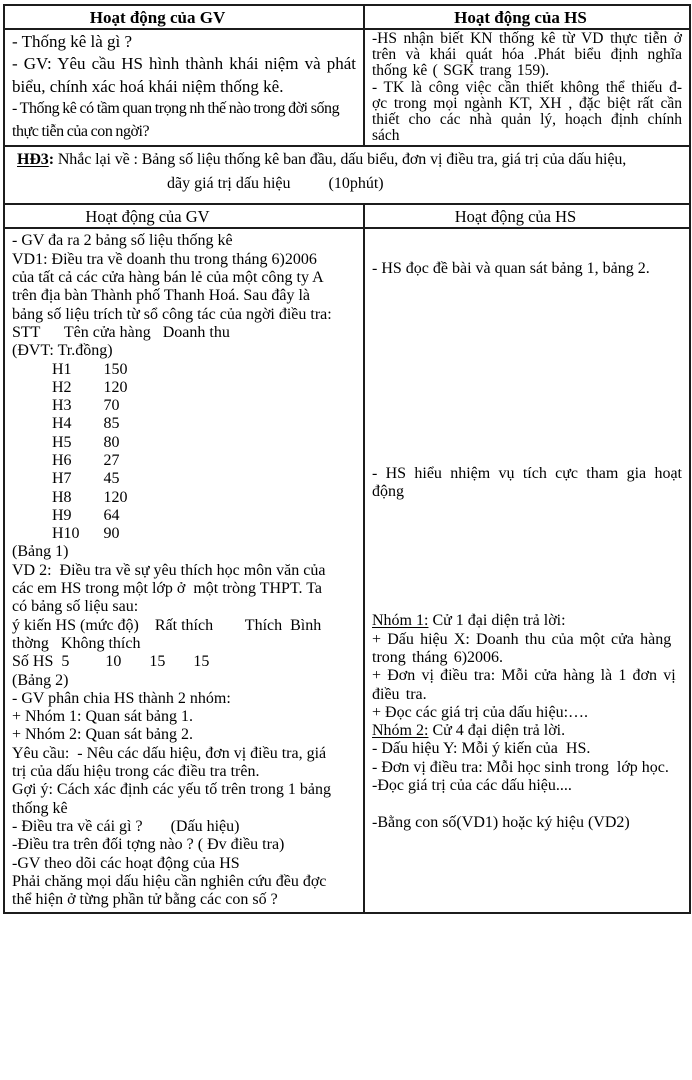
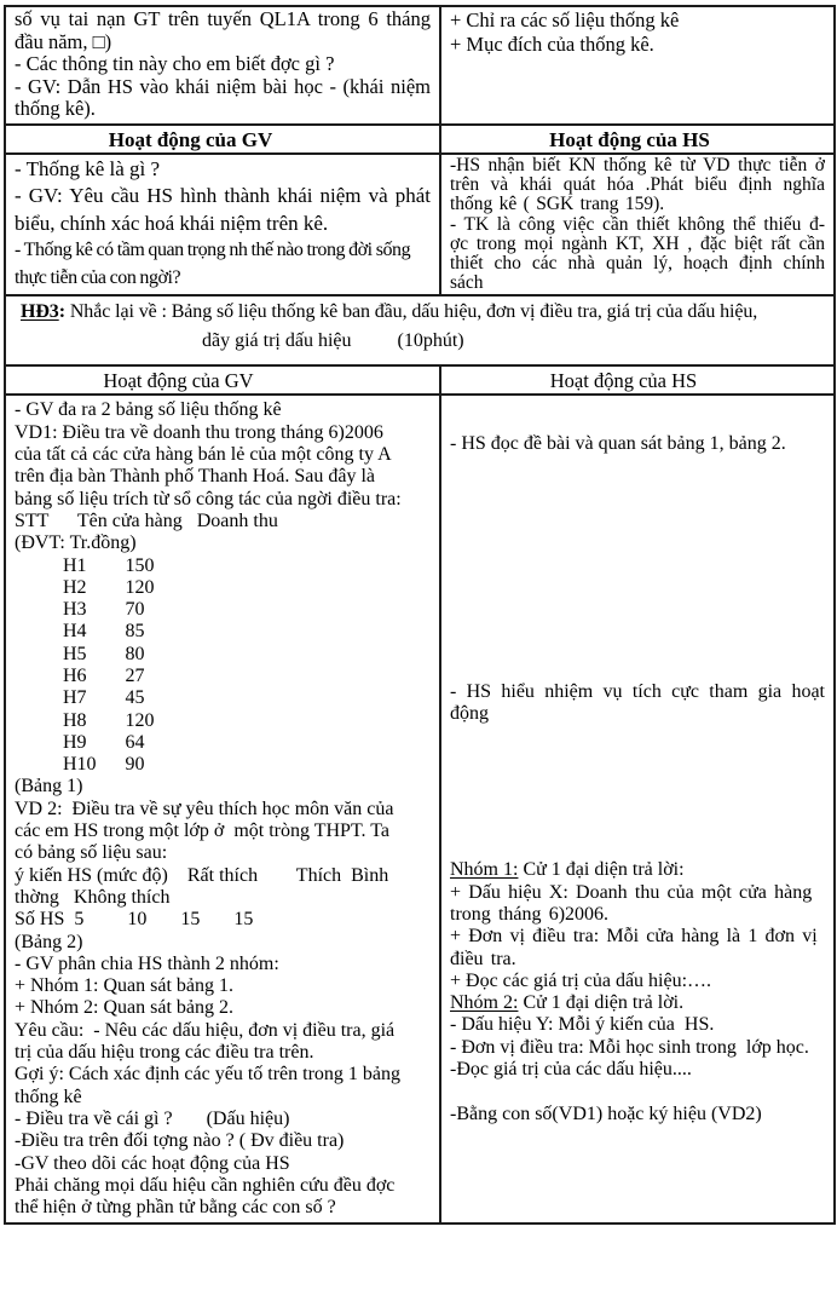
+ số vụ tai nạn GT trên tuyến QL1A trong 6 tháng đầu năm, □) - Các thông tin này cho em biết đợc gì ? - GV: Dẫn HS vào khái niệm bài học - (khái niệm thống kê).	+ Chỉ ra các số liệu thống kê + Mục đích của thống kê.
  Hoạt động của GV	Hoạt động của HS
- - Thống kê là gì ? - GV: Yêu cầu HS hình thành khái niệm và phát biểu, chính xác hoá khái niệm thống kê. - Thống kê có tầm quan trọng nh thế nào trong đời sống thực tiễn của con ngời?	-HS nhận biết KN thống kê từ VD thực tiễn ở trên và khái quát hóa .Phát biểu định nghĩa thống kê ( SGK trang 159). - TK là công việc cần thiết không thể thiếu đ-ợc trong mọi ngành KT, XH , đặc biệt rất cần thiết cho các nhà quản lý, hoạch định chính sách
+ - Thống kê là gì ? - GV: Yêu cầu HS hình thành khái niệm và phát biểu, chính xác hoá khái niệm trên kê. - Thống kê có tầm quan trọng nh thế nào trong đời sống thực tiễn của con ngời?	-HS nhận biết KN thống kê từ VD thực tiễn ở trên và khái quát hóa .Phát biểu định nghĩa thống kê ( SGK trang 159). - TK là công việc cần thiết không thể thiếu đ-ợc trong mọi ngành KT, XH , đặc biệt rất cần thiết cho các nhà quản lý, hoạch định chính sách
- HĐ3: Nhắc lại về : Bảng số liệu thống kê ban đầu, dấu biểu, đơn vị điều tra, giá trị của dấu hiệu, dãy giá trị dấu hiệu (10phút)
+ HĐ3: Nhắc lại về : Bảng số liệu thống kê ban đầu, dấu hiệu, đơn vị điều tra, giá trị của dấu hiệu, dãy giá trị dấu hiệu (10phút)
  Hoạt động của GV	Hoạt động của HS
- - GV đa ra 2 bảng số liệu thống kê VD1: Điều tra về doanh thu trong tháng 6)2006 của tất cả các cửa hàng bán lẻ của một công ty A trên địa bàn Thành phố Thanh Hoá. Sau đây là bảng số liệu trích từ sổ công tác của ngời điều tra: STT Tên cửa hàng Doanh thu (ĐVT: Tr.đồng) H1 150 H2 120 H3 70 H4 85 H5 80 H6 27 H7 45 H8 120 H9 64 H10 90 (Bảng 1) VD 2: Điều tra về sự yêu thích học môn văn của các em HS trong một lớp ở một tròng THPT. Ta có bảng số liệu sau: ý kiến HS (mức độ) Rất thích Thích Bình thờng Không thích Số HS 5 10 15 15 (Bảng 2) - GV phân chia HS thành 2 nhóm: + Nhóm 1: Quan sát bảng 1. + Nhóm 2: Quan sát bảng 2. Yêu cầu: - Nêu các dấu hiệu, đơn vị điều tra, giá trị của dấu hiệu trong các điều tra trên. Gợi ý: Cách xác định các yếu tố trên trong 1 bảng thống kê - Điều tra về cái gì ? (Dấu hiệu) -Điều tra trên đối tợng nào ? ( Đv điều tra) -GV theo dõi các hoạt động của HS Phải chăng mọi dấu hiệu cần nghiên cứu đều đợc thể hiện ở từng phần tử bằng các con số ?	- HS đọc đề bài và quan sát bảng 1, bảng 2. - HS hiểu nhiệm vụ tích cực tham gia hoạt động Nhóm 1: Cử 1 đại diện trả lời: + Dấu hiệu X: Doanh thu của một cửa hàng trong tháng 6)2006. + Đơn vị điều tra: Mỗi cửa hàng là 1 đơn vị điều tra. + Đọc các giá trị của dấu hiệu:…. Nhóm 2: Cử 4 đại diện trả lời. - Dấu hiệu Y: Mỗi ý kiến của HS. - Đơn vị điều tra: Mỗi học sinh trong lớp học. -Đọc giá trị của các dấu hiệu.... -Bằng con số(VD1) hoặc ký hiệu (VD2)
+ - GV đa ra 2 bảng số liệu thống kê VD1: Điều tra về doanh thu trong tháng 6)2006 của tất cả các cửa hàng bán lẻ của một công ty A trên địa bàn Thành phố Thanh Hoá. Sau đây là bảng số liệu trích từ sổ công tác của ngời điều tra: STT Tên cửa hàng Doanh thu (ĐVT: Tr.đồng) H1 150 H2 120 H3 70 H4 85 H5 80 H6 27 H7 45 H8 120 H9 64 H10 90 (Bảng 1) VD 2: Điều tra về sự yêu thích học môn văn của các em HS trong một lớp ở một tròng THPT. Ta có bảng số liệu sau: ý kiến HS (mức độ) Rất thích Thích Bình thờng Không thích Số HS 5 10 15 15 (Bảng 2) - GV phân chia HS thành 2 nhóm: + Nhóm 1: Quan sát bảng 1. + Nhóm 2: Quan sát bảng 2. Yêu cầu: - Nêu các dấu hiệu, đơn vị điều tra, giá trị của dấu hiệu trong các điều tra trên. Gợi ý: Cách xác định các yếu tố trên trong 1 bảng thống kê - Điều tra về cái gì ? (Dấu hiệu) -Điều tra trên đối tợng nào ? ( Đv điều tra) -GV theo dõi các hoạt động của HS Phải chăng mọi dấu hiệu cần nghiên cứu đều đợc thể hiện ở từng phần tử bằng các con số ?	- HS đọc đề bài và quan sát bảng 1, bảng 2. - HS hiểu nhiệm vụ tích cực tham gia hoạt động Nhóm 1: Cử 1 đại diện trả lời: + Dấu hiệu X: Doanh thu của một cửa hàng trong tháng 6)2006. + Đơn vị điều tra: Mỗi cửa hàng là 1 đơn vị điều tra. + Đọc các giá trị của dấu hiệu:…. Nhóm 2: Cử 1 đại diện trả lời. - Dấu hiệu Y: Mỗi ý kiến của HS. - Đơn vị điều tra: Mỗi học sinh trong lớp học. -Đọc giá trị của các dấu hiệu.... -Bằng con số(VD1) hoặc ký hiệu (VD2)
